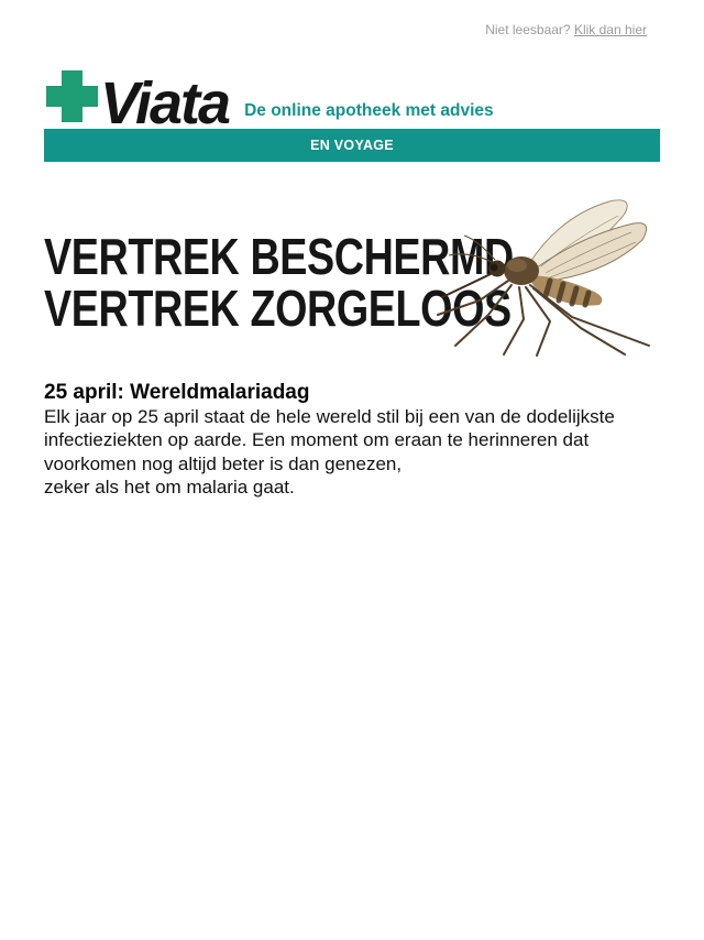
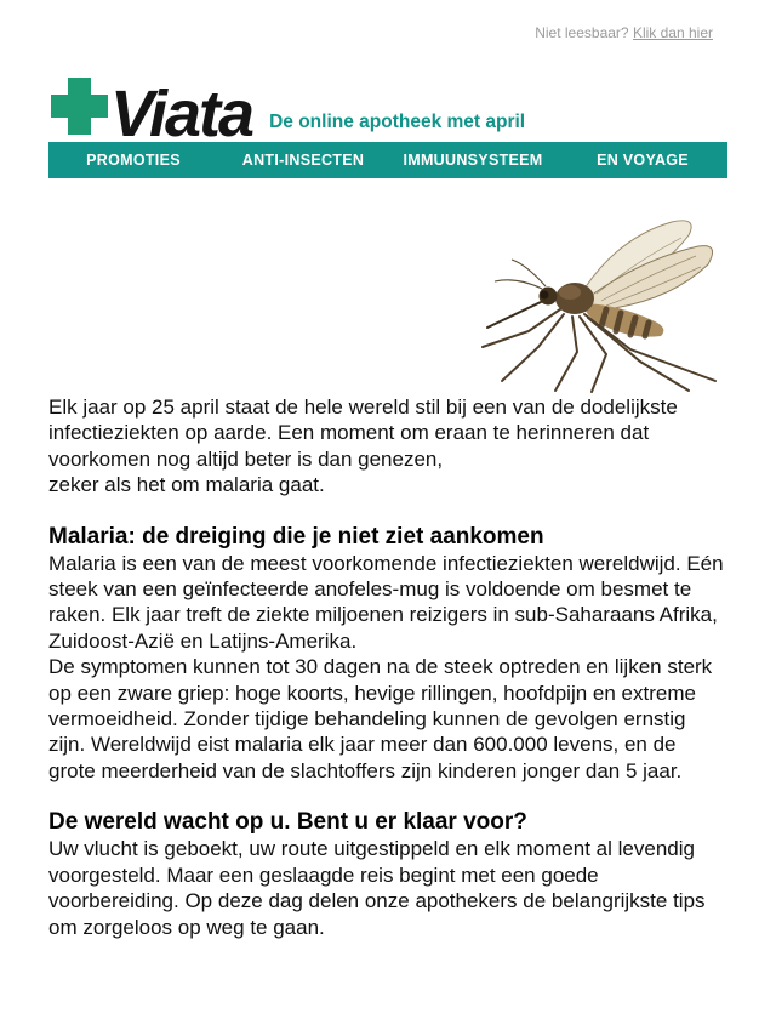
  Niet leesbaar? Klik dan hier
  Viata
- De online apotheek met advies
+ De online apotheek met april
+ PROMOTIES
+ ANTI-INSECTEN
+ IMMUUNSYSTEEM
  EN VOYAGE
- VERTREK BESCHERMD
- VERTREK ZORGELOOS
- 25 april: Wereldmalariadag
  Elk jaar op 25 april staat de hele wereld stil bij een van de dodelijkste infectieziekten op aarde. Een moment om eraan te herinneren dat voorkomen nog altijd beter is dan genezen,
  zeker als het om malaria gaat.
+ Malaria: de dreiging die je niet ziet aankomen
+ Malaria is een van de meest voorkomende infectieziekten wereldwijd. Eén steek van een geïnfecteerde anofeles-mug is voldoende om besmet te raken. Elk jaar treft de ziekte miljoenen reizigers in sub-Saharaans Afrika, Zuidoost-Azië en Latijns-Amerika.
+ De symptomen kunnen tot 30 dagen na de steek optreden en lijken sterk op een zware griep: hoge koorts, hevige rillingen, hoofdpijn en extreme vermoeidheid. Zonder tijdige behandeling kunnen de gevolgen ernstig zijn. Wereldwijd eist malaria elk jaar meer dan 600.000 levens, en de grote meerderheid van de slachtoffers zijn kinderen jonger dan 5 jaar.
+ De wereld wacht op u. Bent u er klaar voor?
+ Uw vlucht is geboekt, uw route uitgestippeld en elk moment al levendig voorgesteld. Maar een geslaagde reis begint met een goede voorbereiding. Op deze dag delen onze apothekers de belangrijkste tips om zorgeloos op weg te gaan.
